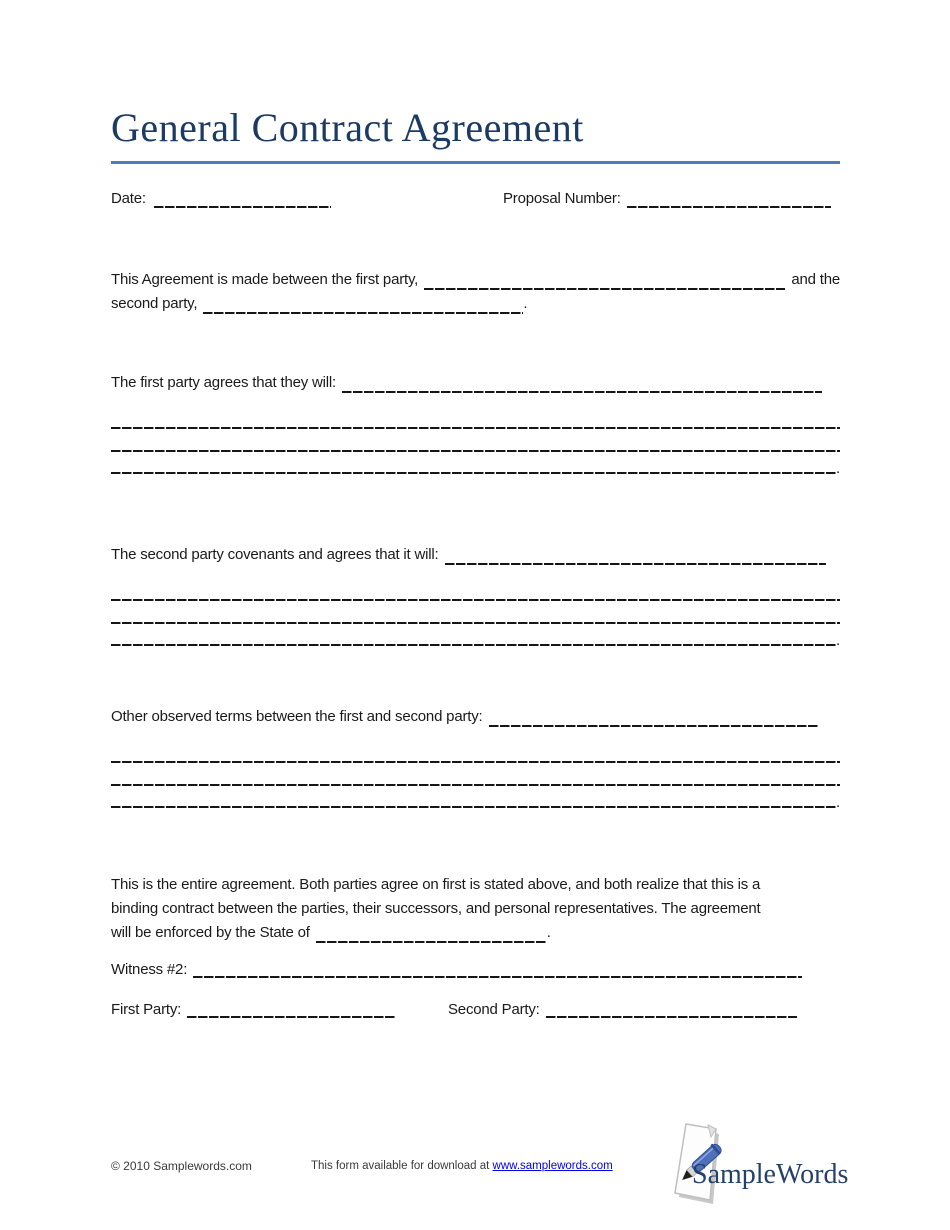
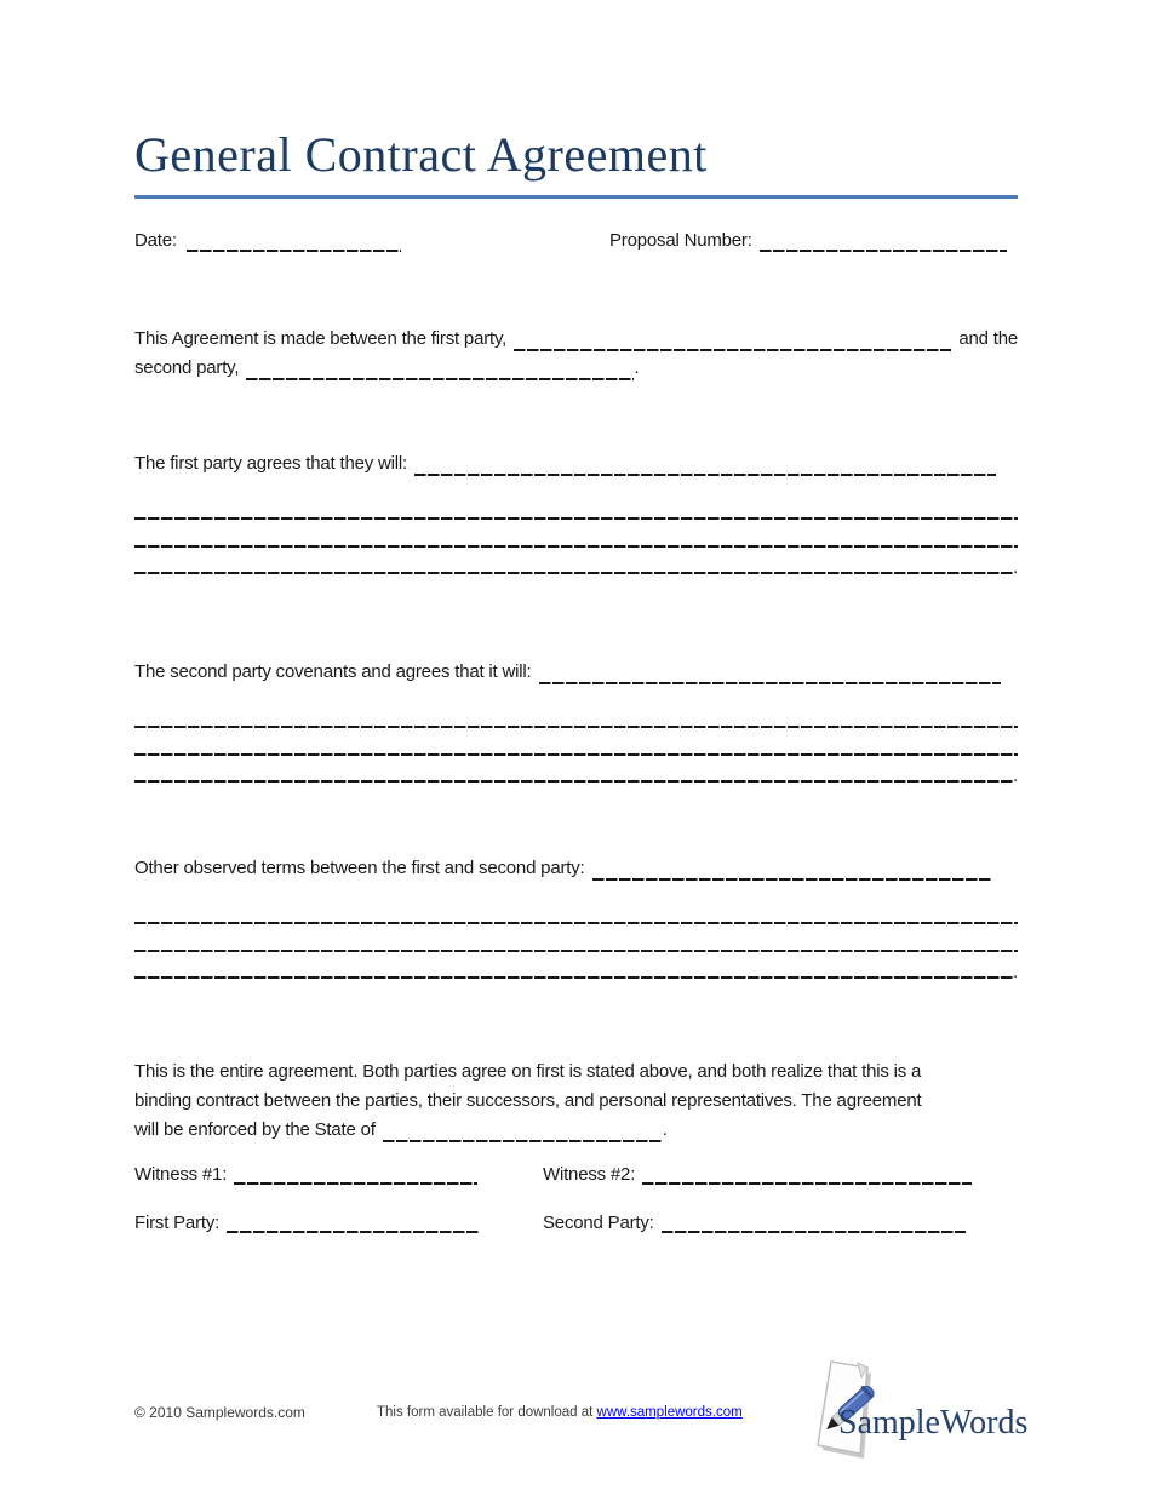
  General Contract Agreement
  Date:
  Proposal Number:
  This Agreement is made between the first party,
  and the
  second party,
  .
  The first party agrees that they will:
  .
  The second party covenants and agrees that it will:
  .
  Other observed terms between the first and second party:
  .
  This is the entire agreement. Both parties agree on first is stated above, and both realize that this is a
  binding contract between the parties, their successors, and personal representatives. The agreement
  will be enforced by the State of
  .
+ Witness #1:
  Witness #2:
  First Party:
  Second Party:
  © 2010 Samplewords.com
  This form available for download at www.samplewords.com
  SampleWords
